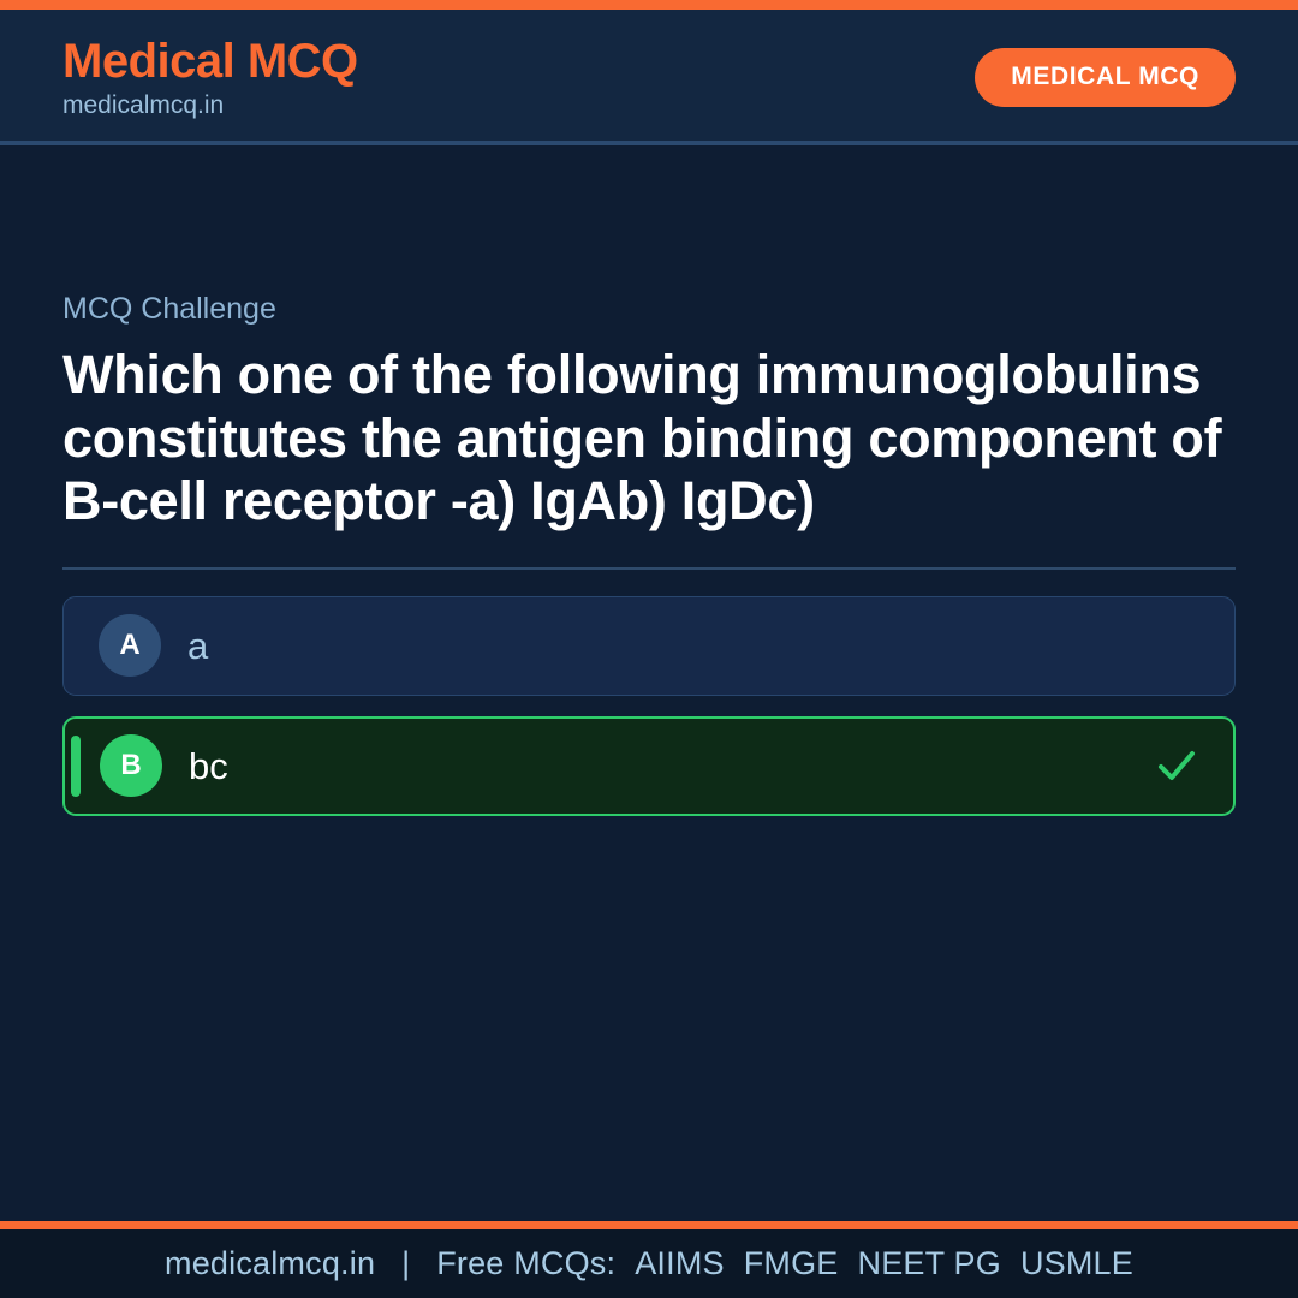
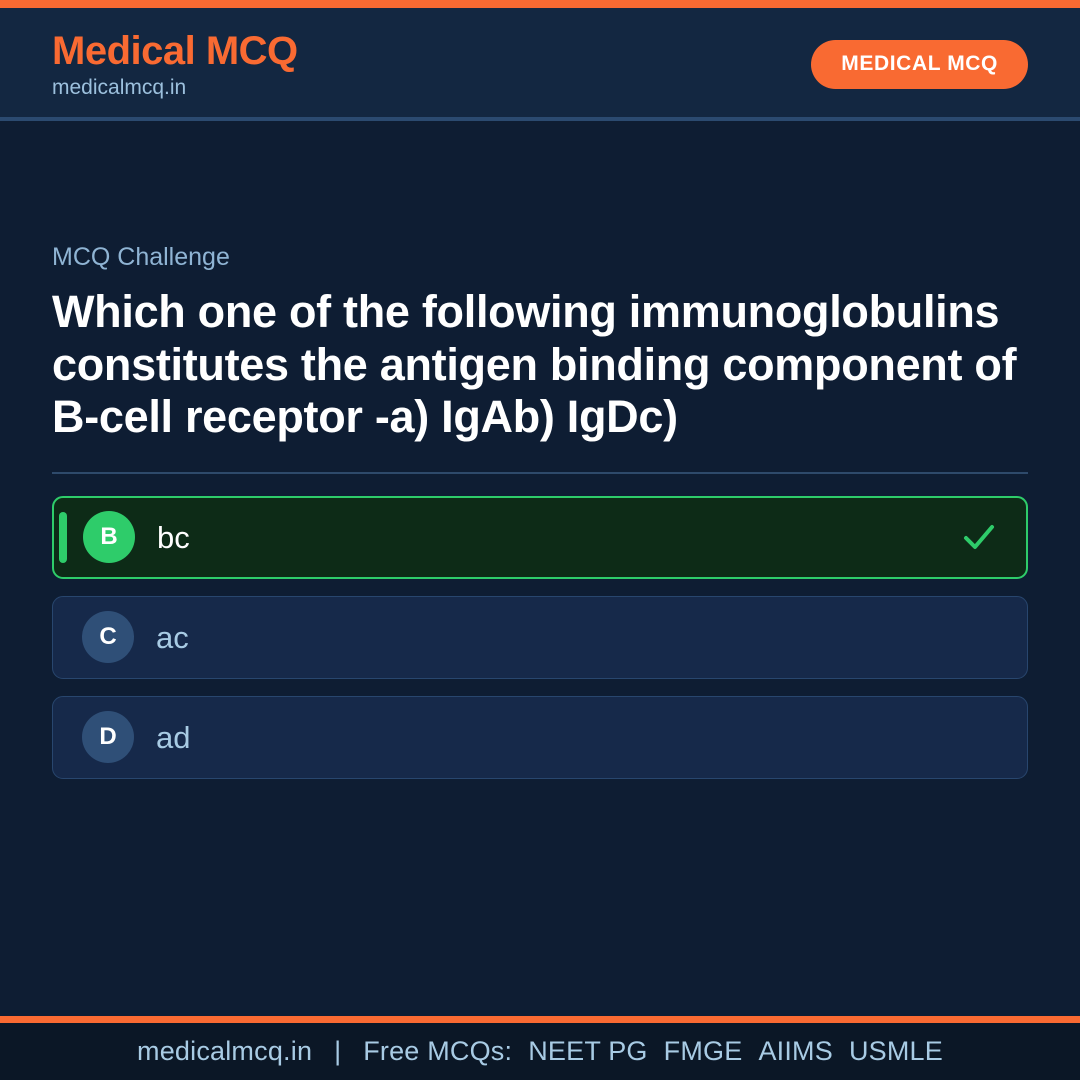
  Medical MCQ
  medicalmcq.in
  MEDICAL MCQ
  MCQ Challenge
  Which one of the following immunoglobulins constitutes the antigen binding component of B-cell receptor -a) IgAb) IgDc)
- A
- a
  B
  bc
+ C
+ ac
+ D
+ ad
  medicalmcq.in
  |
  Free MCQs:
- AIIMS
+ NEET PG
  FMGE
- NEET PG
+ AIIMS
  USMLE
